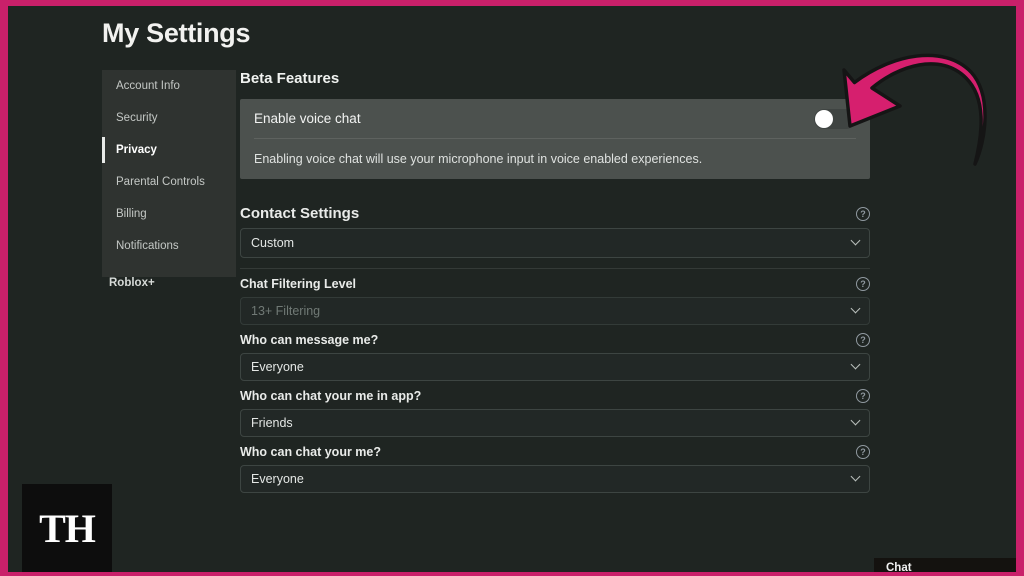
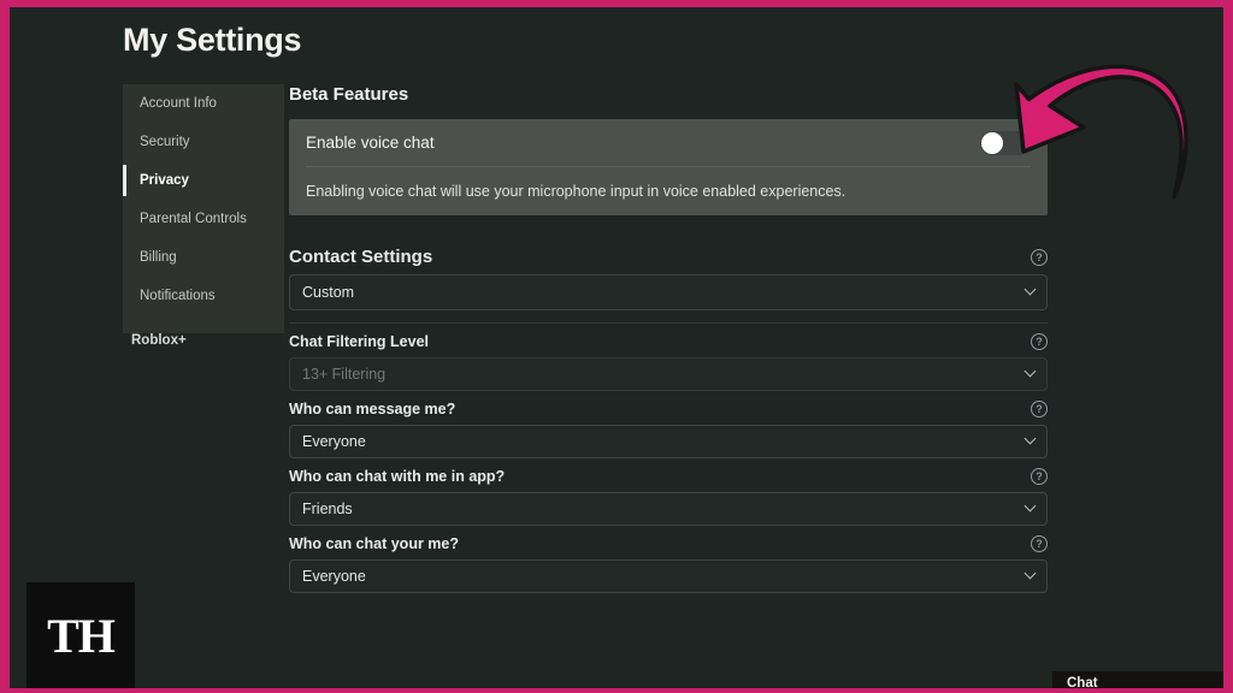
  My Settings
  Account Info
  Security
  Privacy
  Parental Controls
  Billing
  Notifications
  Roblox+
  Beta Features
  Enable voice chat
  Enabling voice chat will use your microphone input in voice enabled experiences.
  Contact Settings
  ?
  Custom
  Chat Filtering Level
  ?
  13+ Filtering
  Who can message me?
  ?
  Everyone
- Who can chat your me in app?
+ Who can chat with me in app?
  ?
  Friends
  Who can chat your me?
  ?
  Everyone
  TH
  Chat
